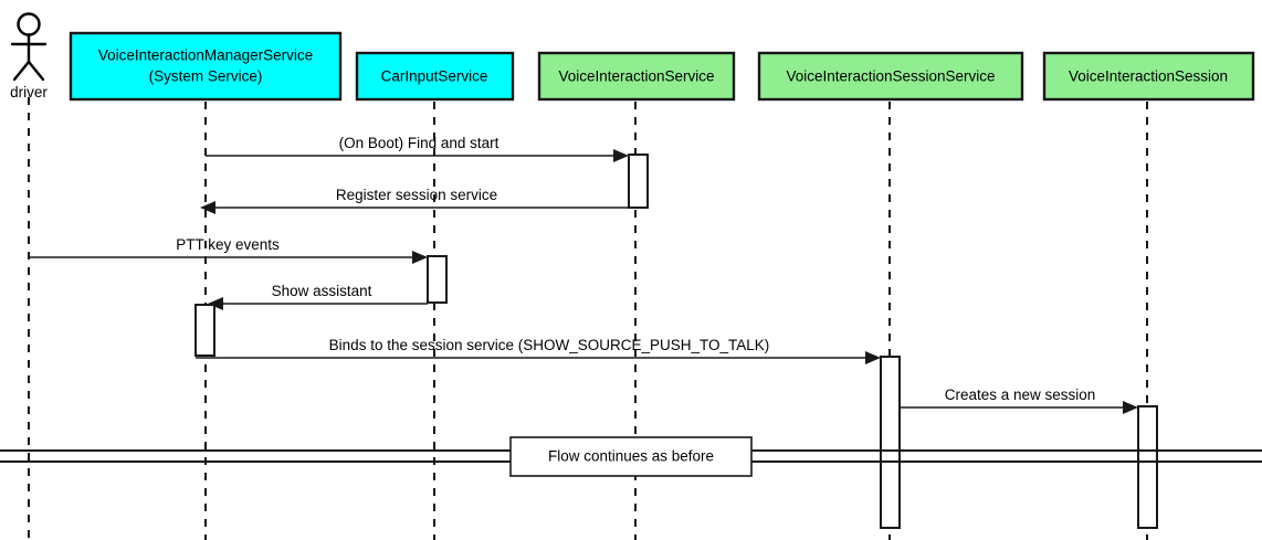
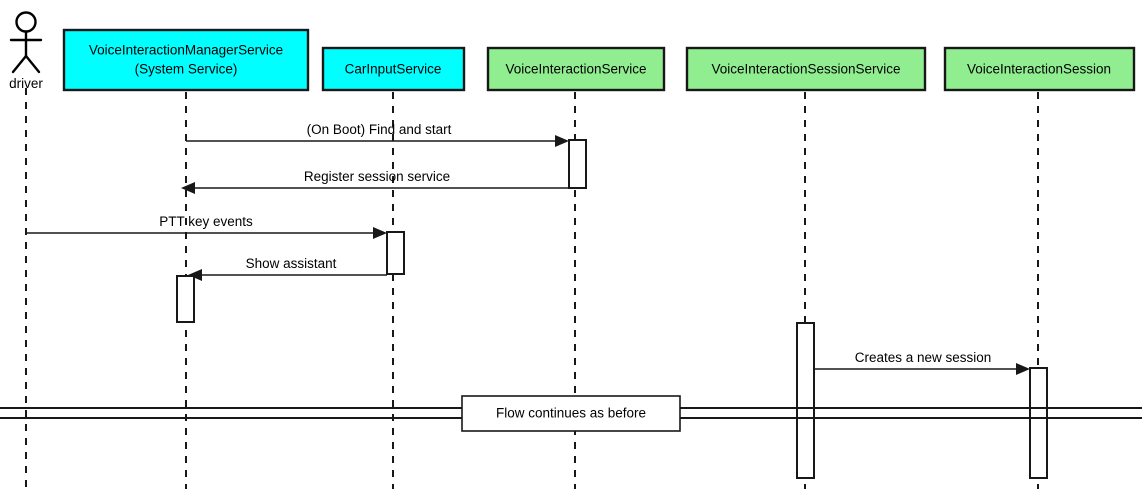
  driver
  VoiceInteractionManagerService
  (System Service)
  CarInputService
  VoiceInteractionService
  VoiceInteractionSessionService
  VoiceInteractionSession
  (On Boot) Find and start
  Register session service
  PTT key events
  Show assistant
- Binds to the session service (SHOW_SOURCE_PUSH_TO_TALK)
  Creates a new session
  Flow continues as before
